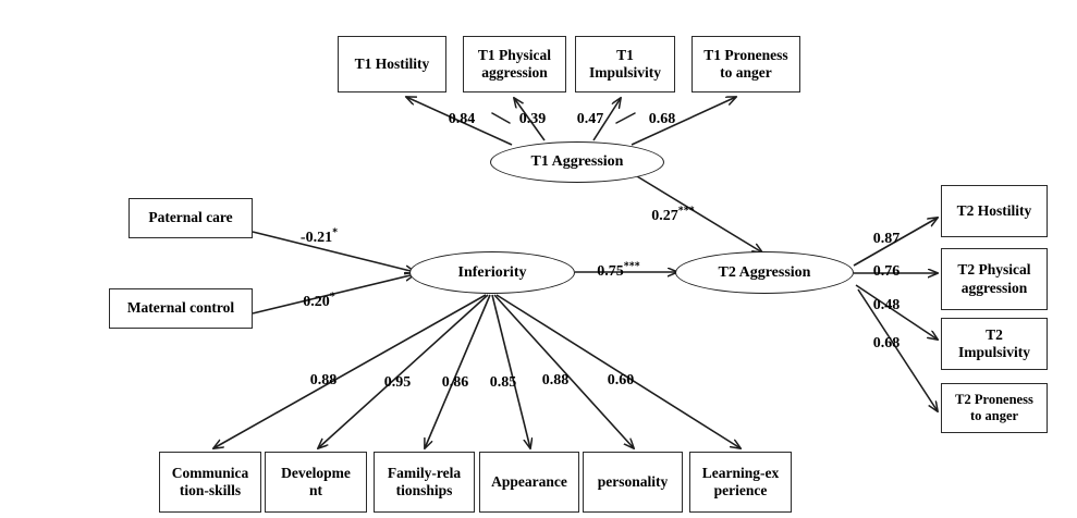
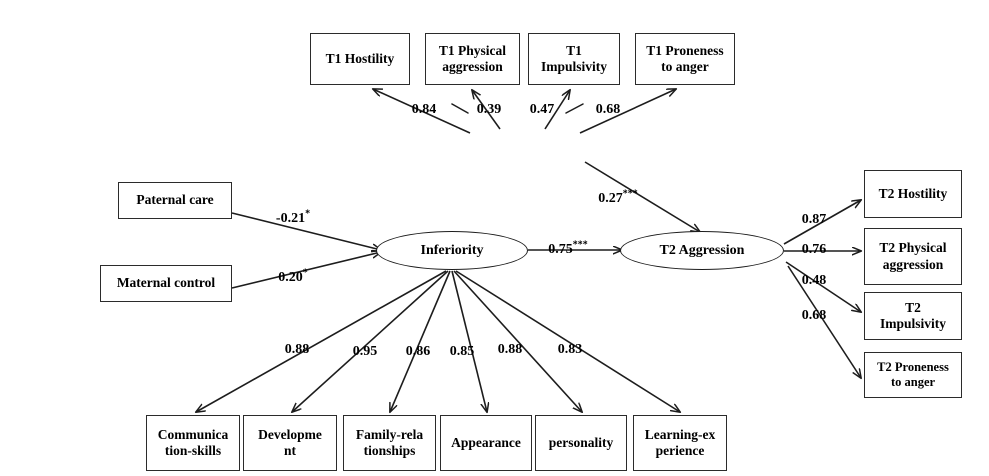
  T1 Hostility
  T1 Physical
  aggression
  T1
  Impulsivity
  T1 Proneness
  to anger
- T1 Aggression
  Inferiority
  T2 Aggression
  Paternal care
  Maternal control
  Communica
  tion-skills
  Developme
  nt
  Family-rela
  tionships
  Appearance
  personality
  Learning-ex
  perience
  T2 Hostility
  T2 Physical
  aggression
  T2
  Impulsivity
  T2 Proneness
  to anger
  0.84
  0.39
  0.47
  0.68
  -0.21*
  0.20*
  0.27***
  0.75***
  0.88
  0.95
  0.86
  0.85
  0.88
- 0.60
+ 0.83
  0.87
  0.76
  0.48
  0.68
